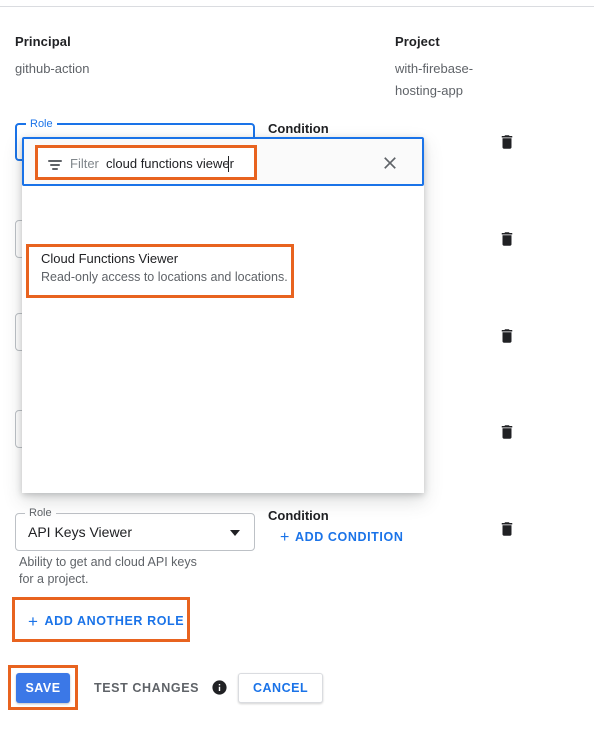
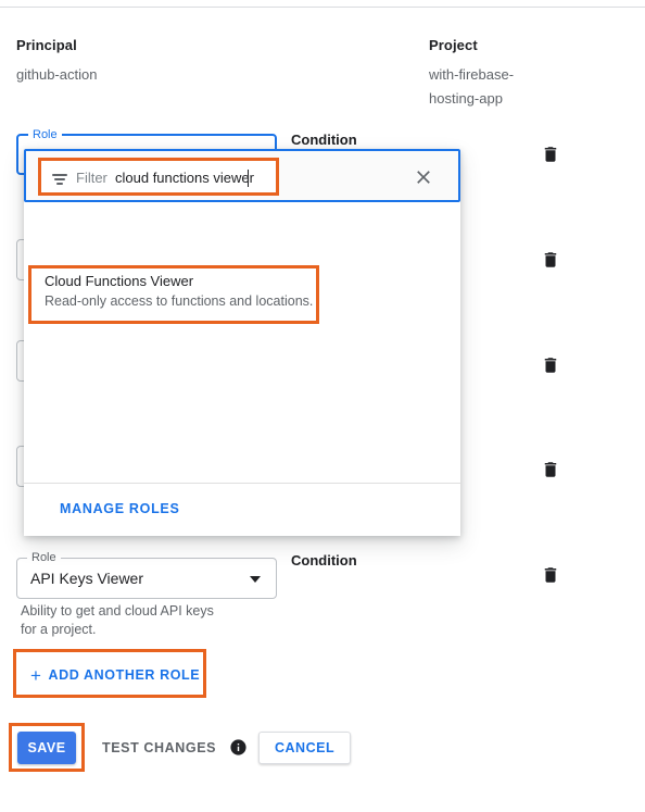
  Principal
  github-action
  Project
  with-firebase-hosting-app
  Role
  Condition
  Condition
- + ADD CONDITION
  Filter
  cloud functions viewer
  Cloud Functions Viewer
- Read-only access to locations and locations.
+ Read-only access to functions and locations.
+ MANAGE ROLES
  Role
  API Keys Viewer
  Ability to get and cloud API keys for a project.
  + ADD ANOTHER ROLE
  SAVE
  TEST CHANGES
  CANCEL
